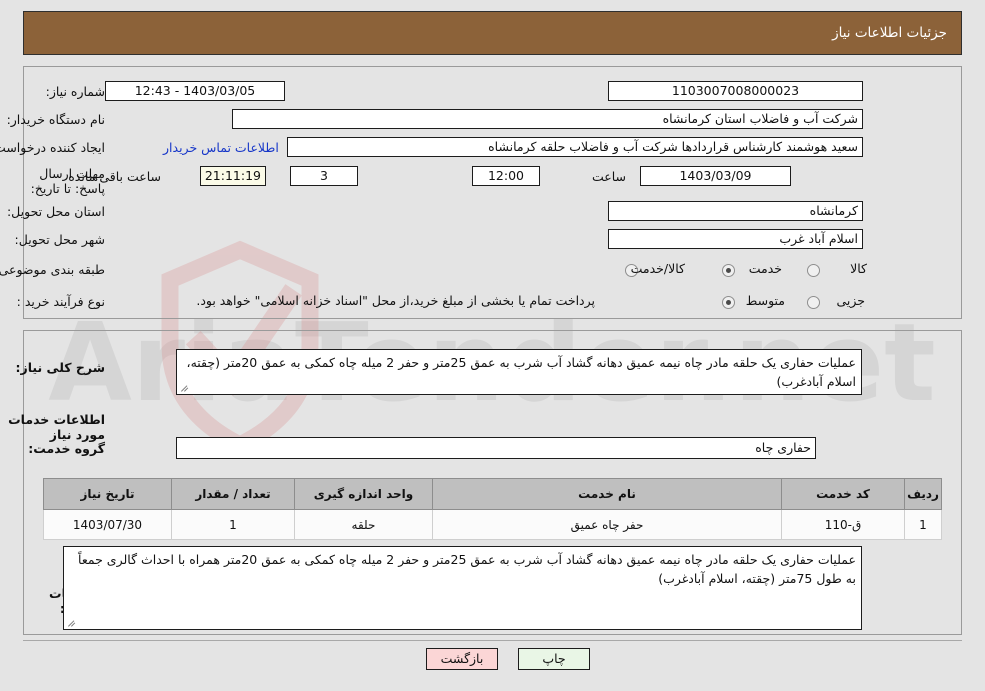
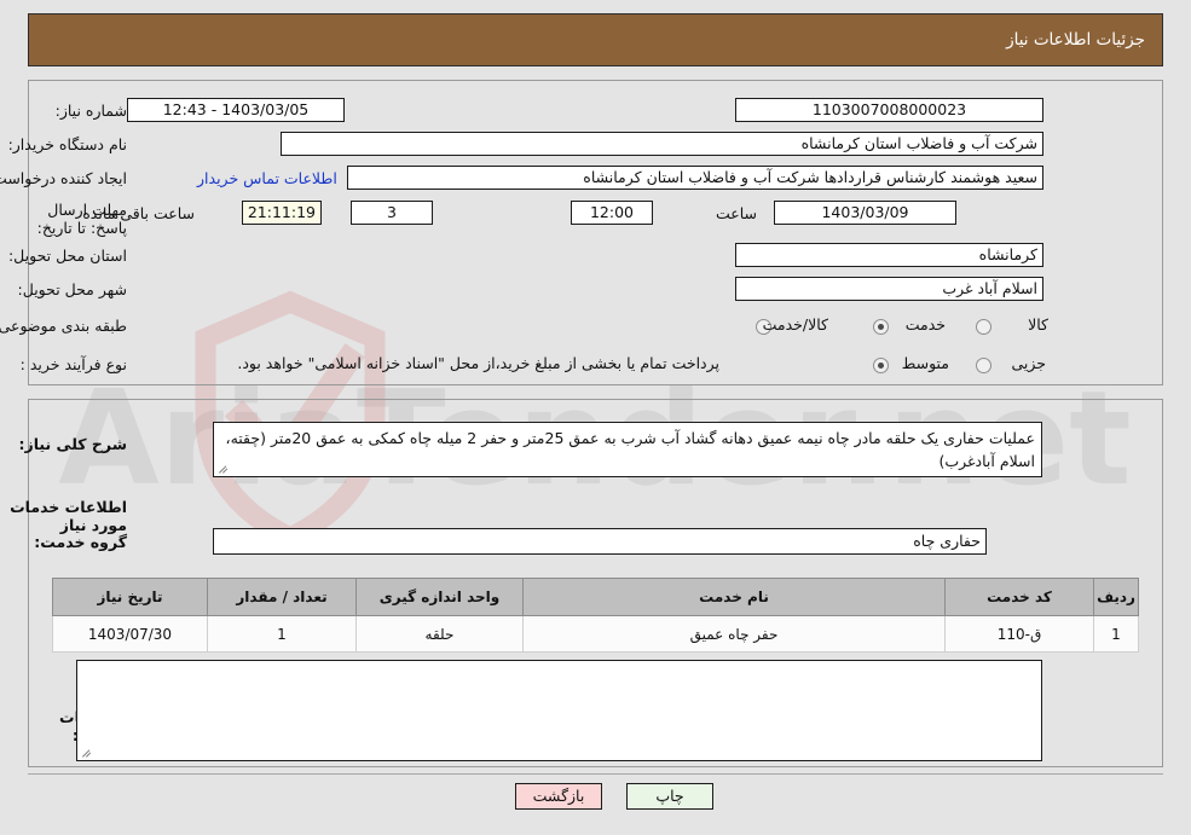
  جزئیات اطلاعات نیاز
  شماره نیاز:
  1103007008000023
  1403/03/05 - 12:43
  نام دستگاه خریدار:
  شرکت آب و فاضلاب استان کرمانشاه
  ایجاد کننده درخواست
- سعید هوشمند کارشناس قراردادها شرکت آب و فاضلاب حلقه کرمانشاه
+ سعید هوشمند کارشناس قراردادها شرکت آب و فاضلاب استان کرمانشاه
  اطلاعات تماس خریدار
  مهلت ارسال پاسخ: تا تاریخ:
  1403/03/09
  ساعت
  12:00
  3
  21:11:19
  ساعت باقی مانده
  استان محل تحویل:
  کرمانشاه
  شهر محل تحویل:
  اسلام آباد غرب
  طبقه بندی موضوعی
  کالا
  خدمت
  کالا/خدمت
  نوع فرآیند خرید :
  جزیی
  متوسط
  پرداخت تمام یا بخشی از مبلغ خرید،از محل "اسناد خزانه اسلامی" خواهد بود.
  شرح کلی نیاز:
  عملیات حفاری یک حلقه مادر چاه نیمه عمیق دهانه گشاد آب شرب به عمق 25متر و حفر 2 میله چاه کمکی به عمق 20متر (چقته، اسلام آبادغرب)
  اطلاعات خدمات مورد نیاز
  گروه خدمت:
  حفاری چاه
  ردیف	کد خدمت	نام خدمت	واحد اندازه گیری	تعداد / مقدار	تاریخ نیاز
  1	ق-110	حفر چاه عمیق	حلقه	1	1403/07/30
- عملیات حفاری یک حلقه مادر چاه نیمه عمیق دهانه گشاد آب شرب به عمق 25متر و حفر 2 میله چاه کمکی به عمق 20متر همراه با احداث گالری جمعاً به طول 75متر (چقته، اسلام آبادغرب)
  چاپ
  بازگشت
